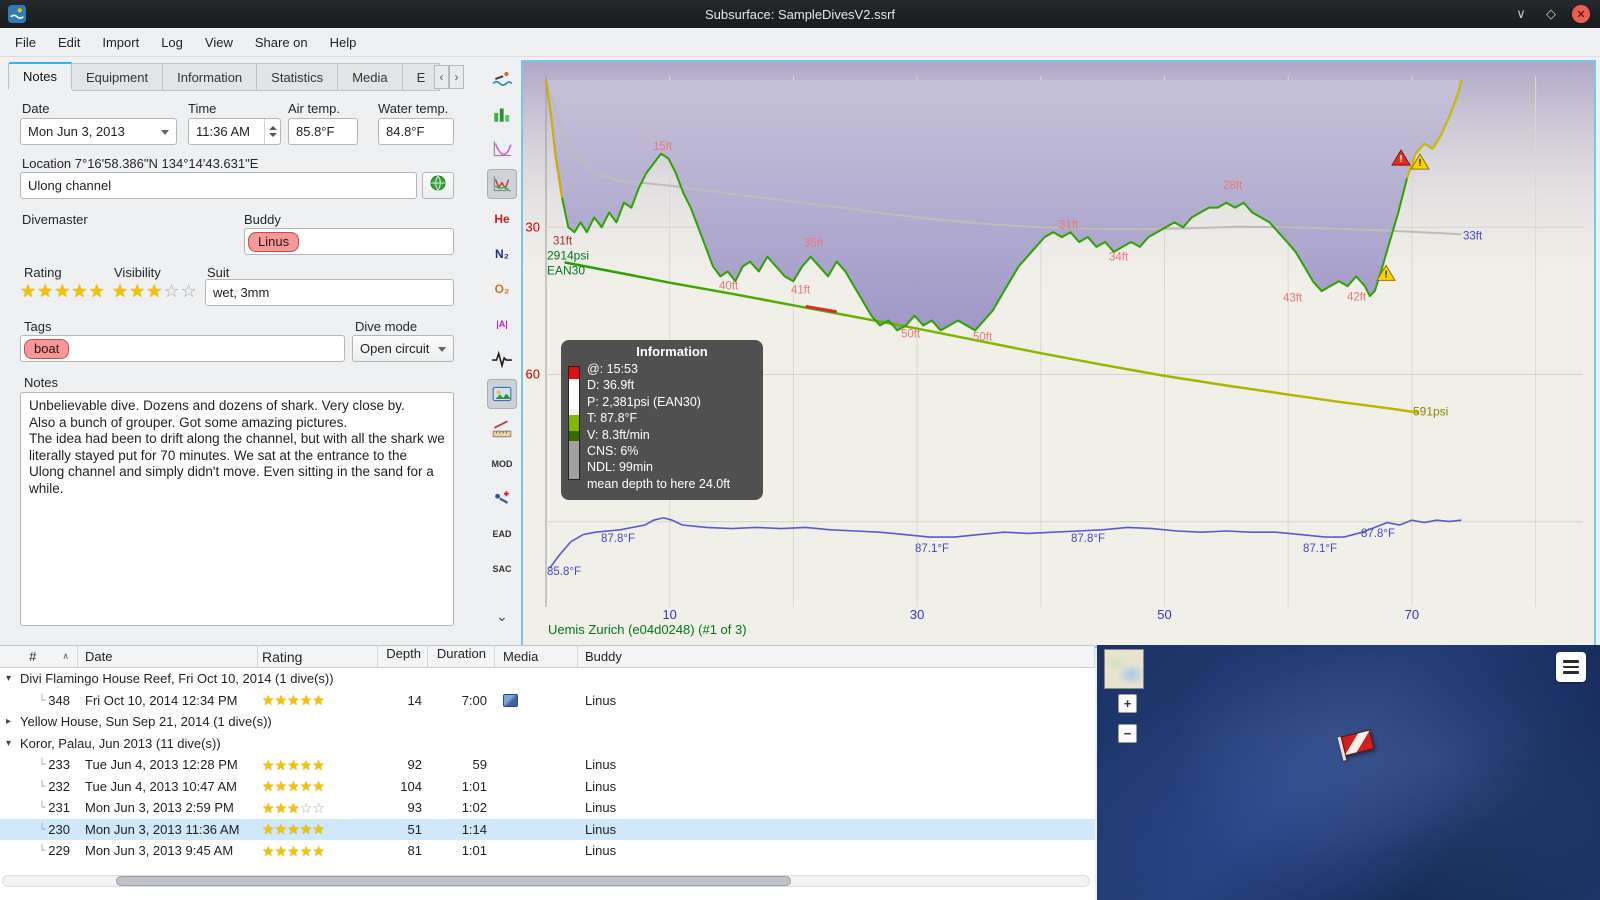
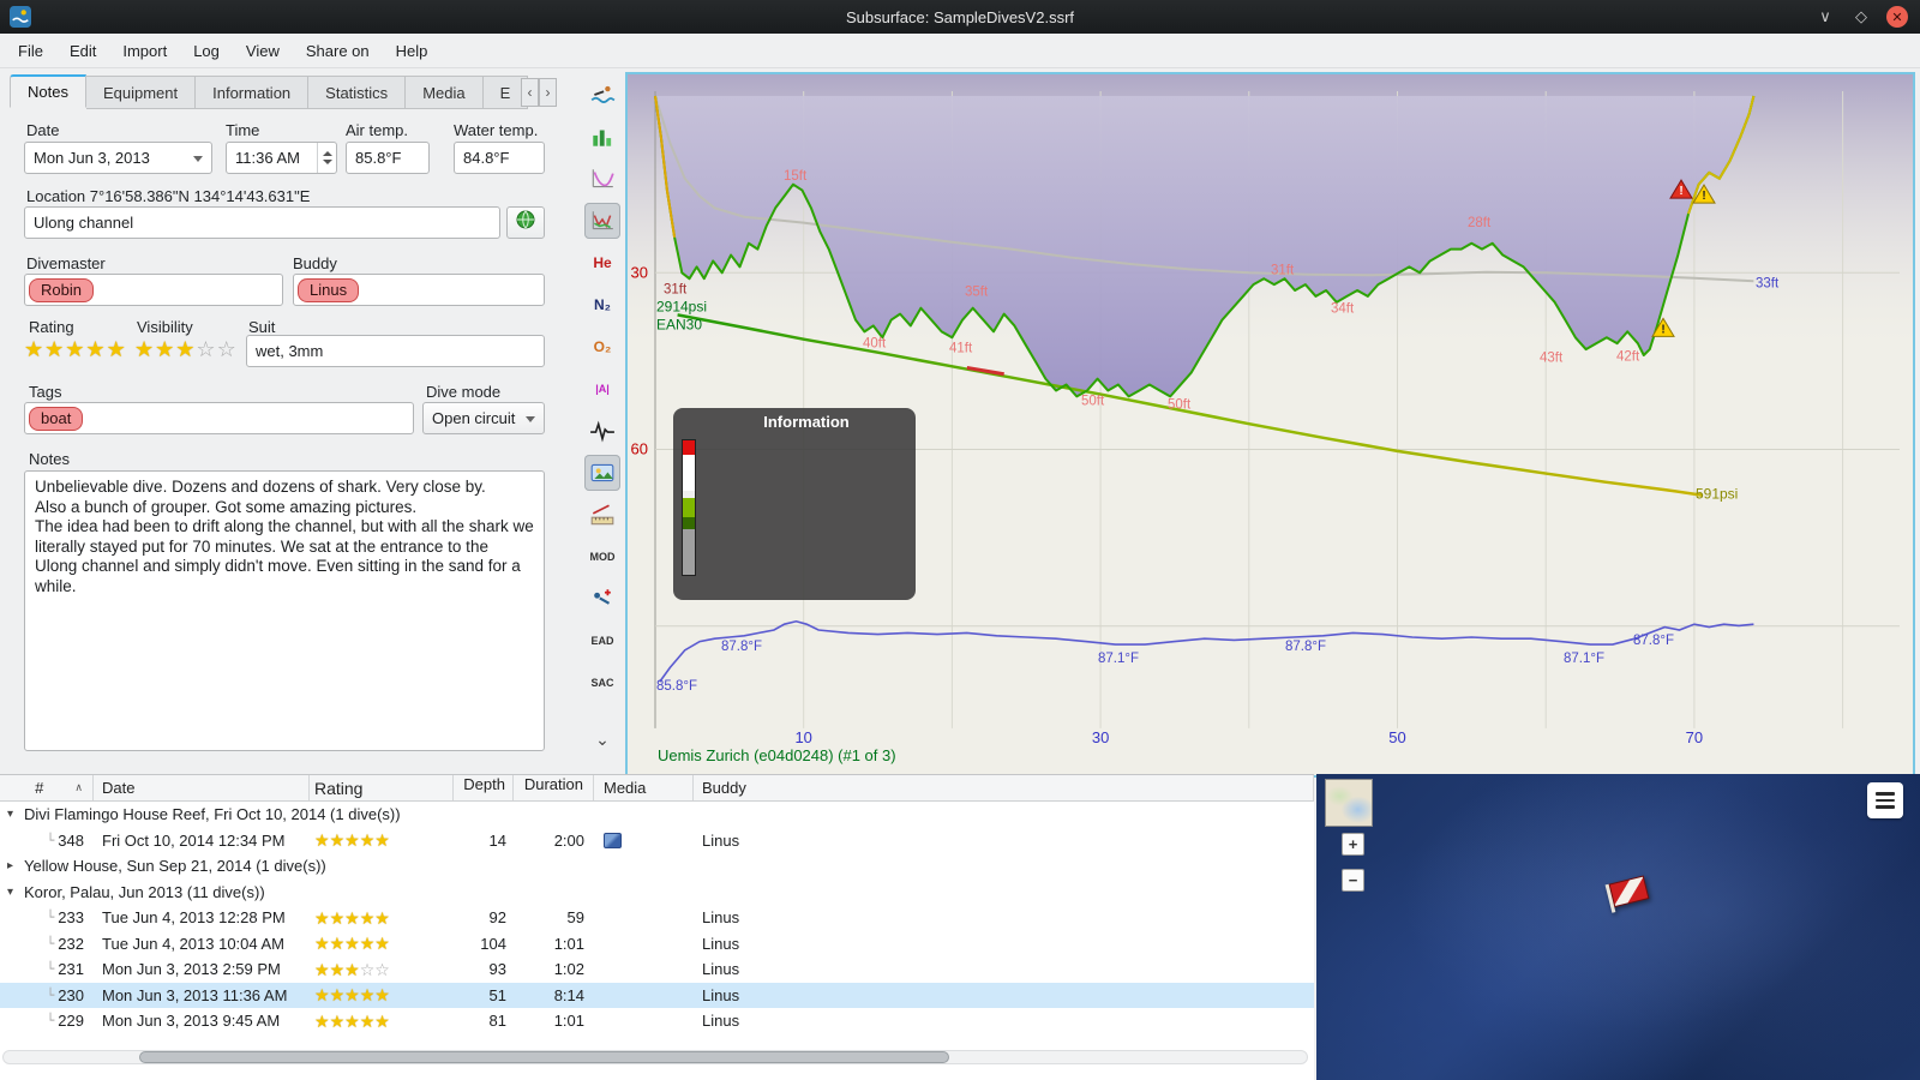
  Subsurface: SampleDivesV2.ssrf
  ∨
  ◇
  ✕
  File
  Edit
  Import
  Log
  View
  Share on
  Help
  Notes
  Equipment
  Information
  Statistics
  Media
  E
  ‹
  ›
  Date
  Time
  Air temp.
  Water temp.
  Mon Jun 3, 2013
  11:36 AM
  85.8°F
  84.8°F
  Location 7°16'58.386"N 134°14'43.631"E
  Ulong channel
  Divemaster
  Buddy
+ Robin
  Linus
  Rating
  Visibility
  Suit
  ★★★★★
  ★★★☆☆
  wet, 3mm
  Tags
  Dive mode
  boat
  Open circuit
  Notes
  Unbelievable dive. Dozens and dozens of shark. Very close by.
  Also a bunch of grouper. Got some amazing pictures.
  The idea had been to drift along the channel, but with all the shark we literally stayed put for 70 minutes. We sat at the entrance to the Ulong channel and simply didn't move. Even sitting in the sand for a while.
  He
  N₂
  O₂
  |A|
  MOD
  EAD
  SAC
  ⌄
  30
  60
  10
  30
  50
  70
  15ft
  28ft
  31ft
  34ft
  35ft
  40ft
  41ft
  50ft
  50ft
  43ft
  42ft
  31ft
  33ft
  2914psi
  EAN30
  591psi
  85.8°F
  87.8°F
  87.1°F
  87.8°F
  87.1°F
  87.8°F
  Uemis Zurich (e04d0248) (#1 of 3)
  !
  !
  !
  Information
- @: 15:53
- D: 36.9ft
- P: 2,381psi (EAN30)
- T: 87.8°F
- V: 8.3ft/min
- CNS: 6%
- NDL: 99min
- mean depth to here 24.0ft
  #
  ∧
  Date
  Rating
  Depth
  Duration
  Media
  Buddy
  ▾
  Divi Flamingo House Reef, Fri Oct 10, 2014 (1 dive(s))
  └
  348
  Fri Oct 10, 2014 12:34 PM
  ★★★★★
  14
- 7:00
+ 2:00
  Linus
  ▸
  Yellow House, Sun Sep 21, 2014 (1 dive(s))
  ▾
  Koror, Palau, Jun 2013 (11 dive(s))
  └
  233
  Tue Jun 4, 2013 12:28 PM
  ★★★★★
  92
  59
  Linus
  └
  232
- Tue Jun 4, 2013 10:47 AM
+ Tue Jun 4, 2013 10:04 AM
  ★★★★★
  104
  1:01
  Linus
  └
  231
  Mon Jun 3, 2013 2:59 PM
  ★★★☆☆
  93
  1:02
  Linus
  └
  230
  Mon Jun 3, 2013 11:36 AM
  ★★★★★
  51
- 1:14
+ 8:14
  Linus
  └
  229
  Mon Jun 3, 2013 9:45 AM
  ★★★★★
  81
  1:01
  Linus
  +
  −
